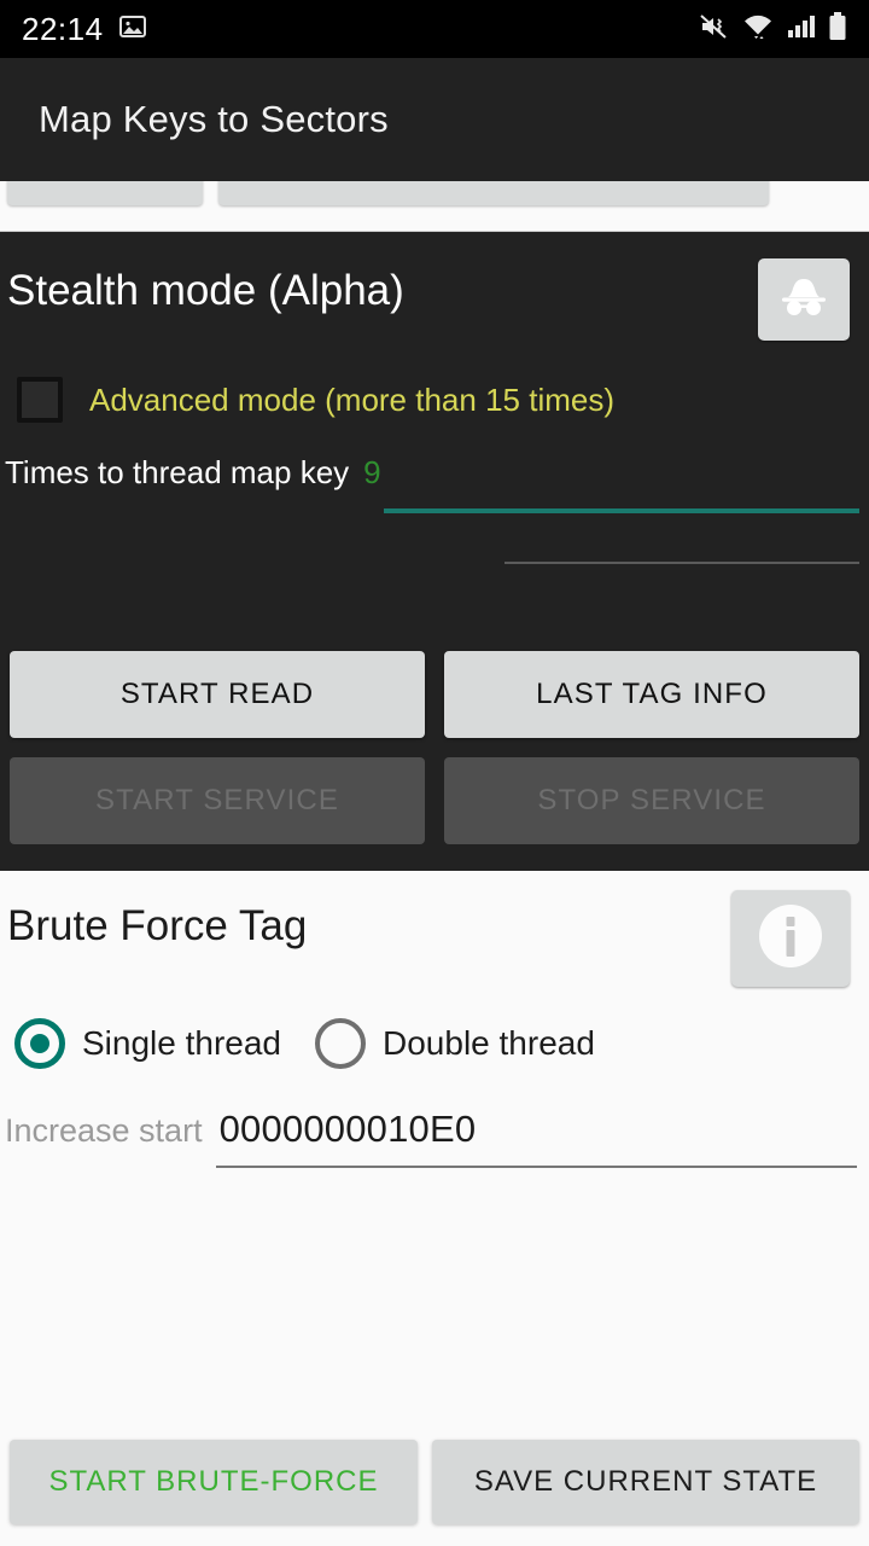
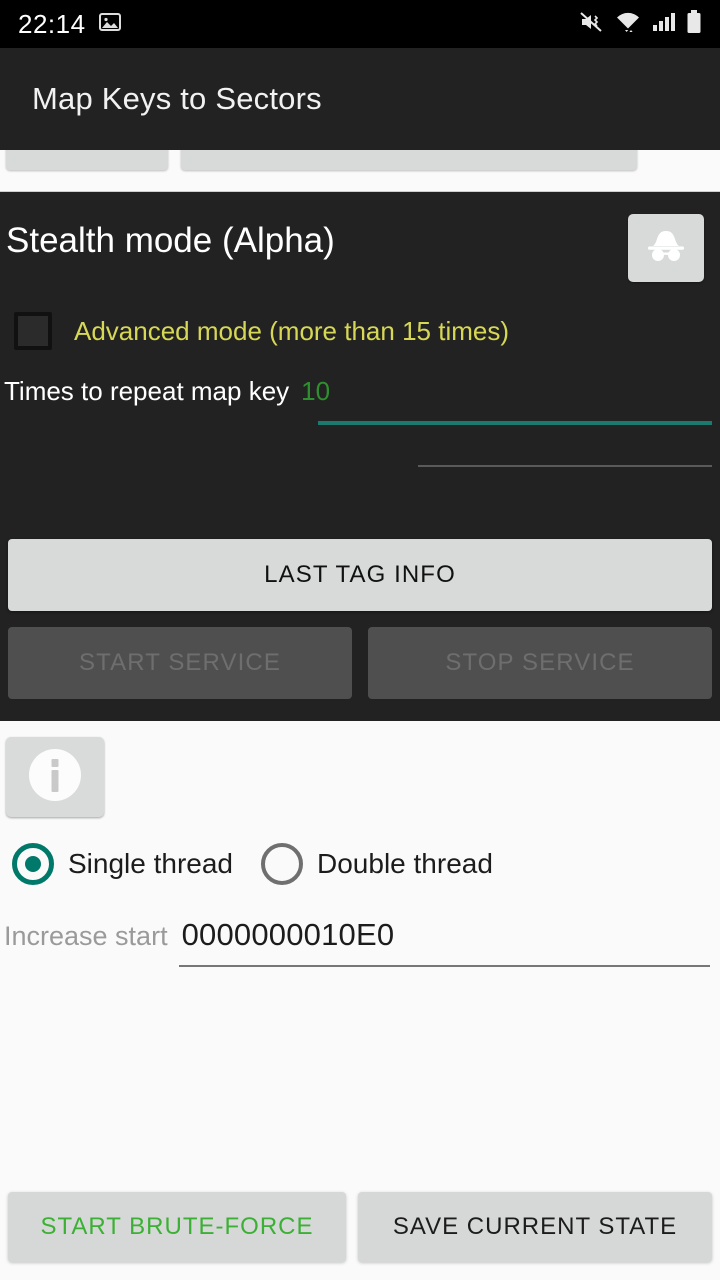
  22:14
  Map Keys to Sectors
  Stealth mode (Alpha)
  Advanced mode (more than 15 times)
- Times to thread map key
+ Times to repeat map key
- 9
+ 10
- START READ
  LAST TAG INFO
  START SERVICE
  STOP SERVICE
- Brute Force Tag
  Single thread
  Double thread
  Increase start
  0000000010E0
  START BRUTE-FORCE
  SAVE CURRENT STATE
